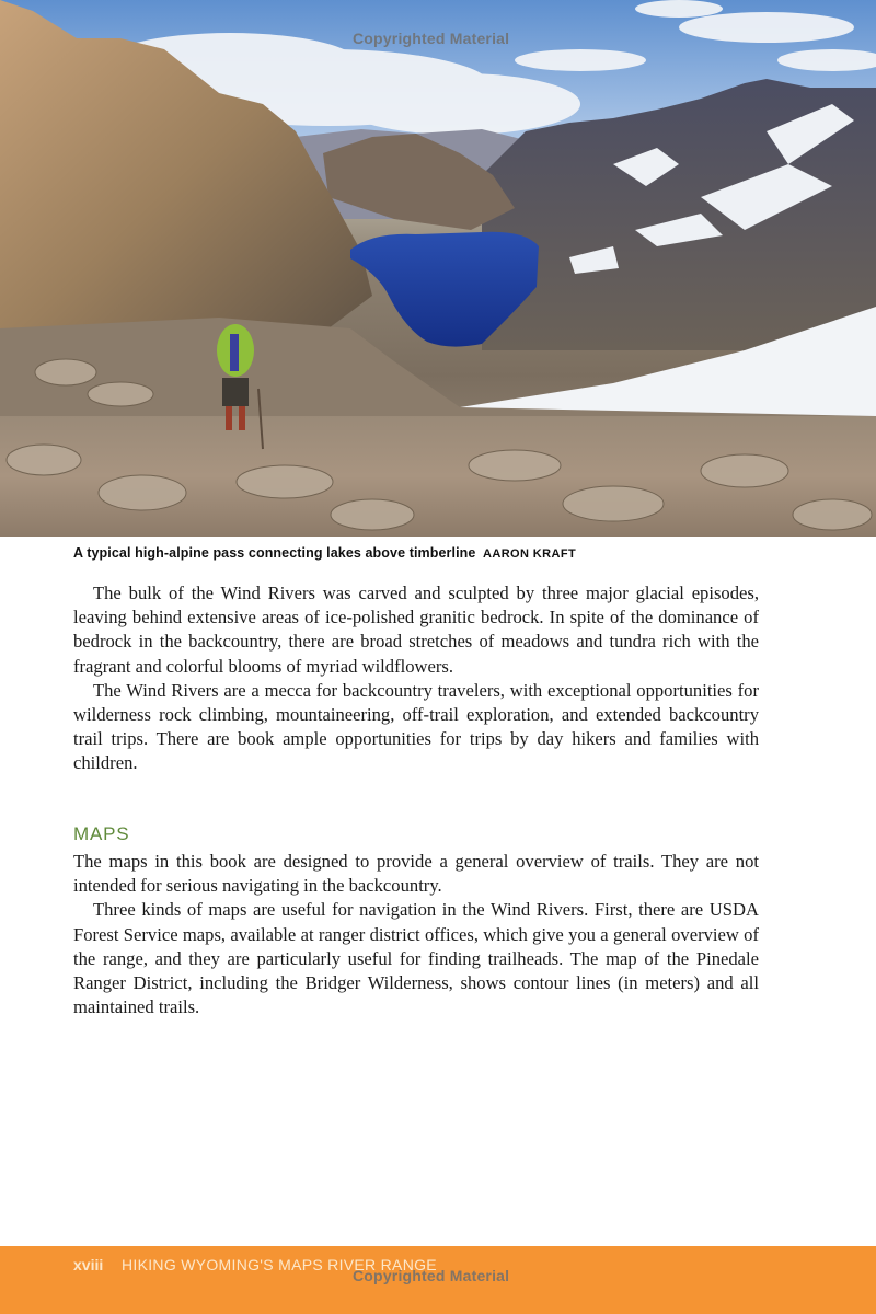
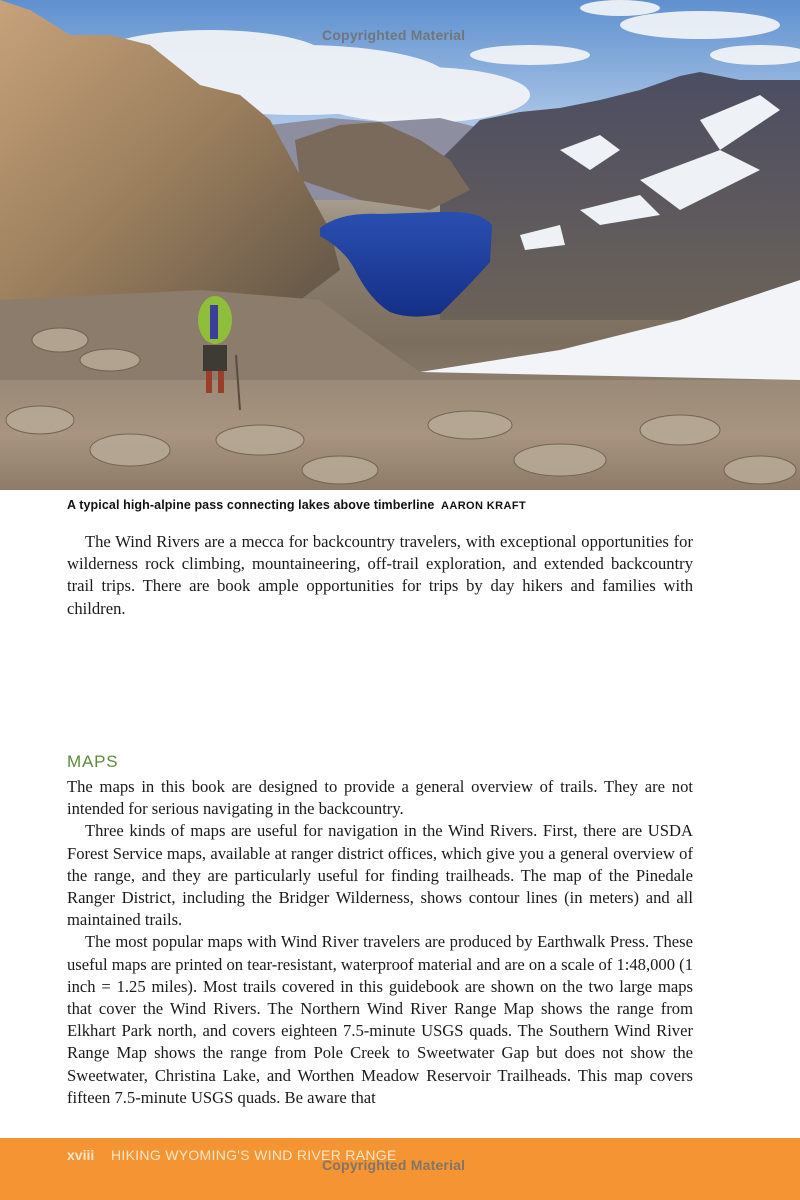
  Copyrighted Material
  A typical high-alpine pass connecting lakes above timberline AARON KRAFT
- The bulk of the Wind Rivers was carved and sculpted by three major glacial episodes, leaving behind extensive areas of ice-polished granitic bedrock. In spite of the domi­nance of bedrock in the backcountry, there are broad stretches of meadows and tundra rich with the fragrant and colorful blooms of myriad wildflowers.
  The Wind Rivers are a mecca for backcountry travelers, with exceptional opportuni­ties for wilderness rock climbing, mountaineering, off-trail exploration, and extended backcountry trail trips. There are book ample opportunities for trips by day hikers and families with children.
  MAPS
  The maps in this book are designed to provide a general overview of trails. They are not intended for serious navigating in the backcountry.
  Three kinds of maps are useful for navigation in the Wind Rivers. First, there are USDA Forest Service maps, available at ranger district offices, which give you a general overview of the range, and they are particularly useful for finding trailheads. The map of the Pinedale Ranger District, including the Bridger Wilderness, shows contour lines (in meters) and all maintained trails.
+ The most popular maps with Wind River travelers are produced by Earthwalk Press. These useful maps are printed on tear-resistant, waterproof material and are on a scale of 1:48,000 (1 inch = 1.25 miles). Most trails covered in this guidebook are shown on the two large maps that cover the Wind Rivers. The Northern Wind River Range Map shows the range from Elkhart Park north, and covers eighteen 7.5-minute USGS quads. The Southern Wind River Range Map shows the range from Pole Creek to Sweet­water Gap but does not show the Sweetwater, Christina Lake, and Worthen Meadow Reservoir Trailheads. This map covers fifteen 7.5-minute USGS quads. Be aware that
  xviii
- HIKING WYOMING'S MAPS RIVER RANGE
+ HIKING WYOMING'S WIND RIVER RANGE
  Copyrighted Material
